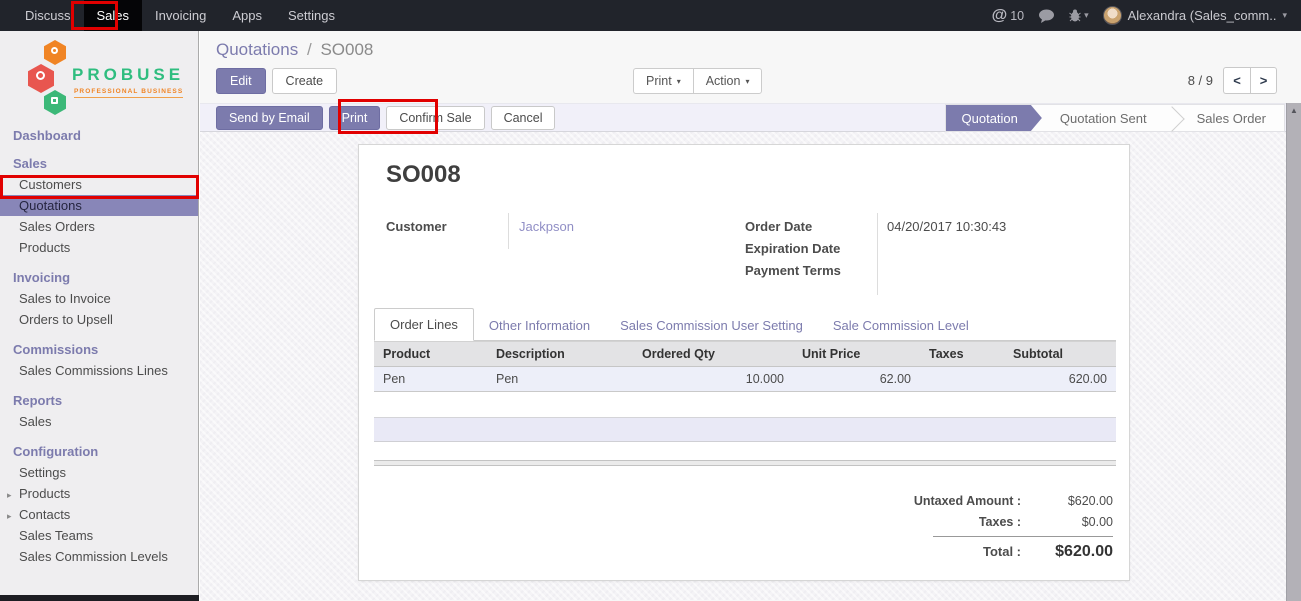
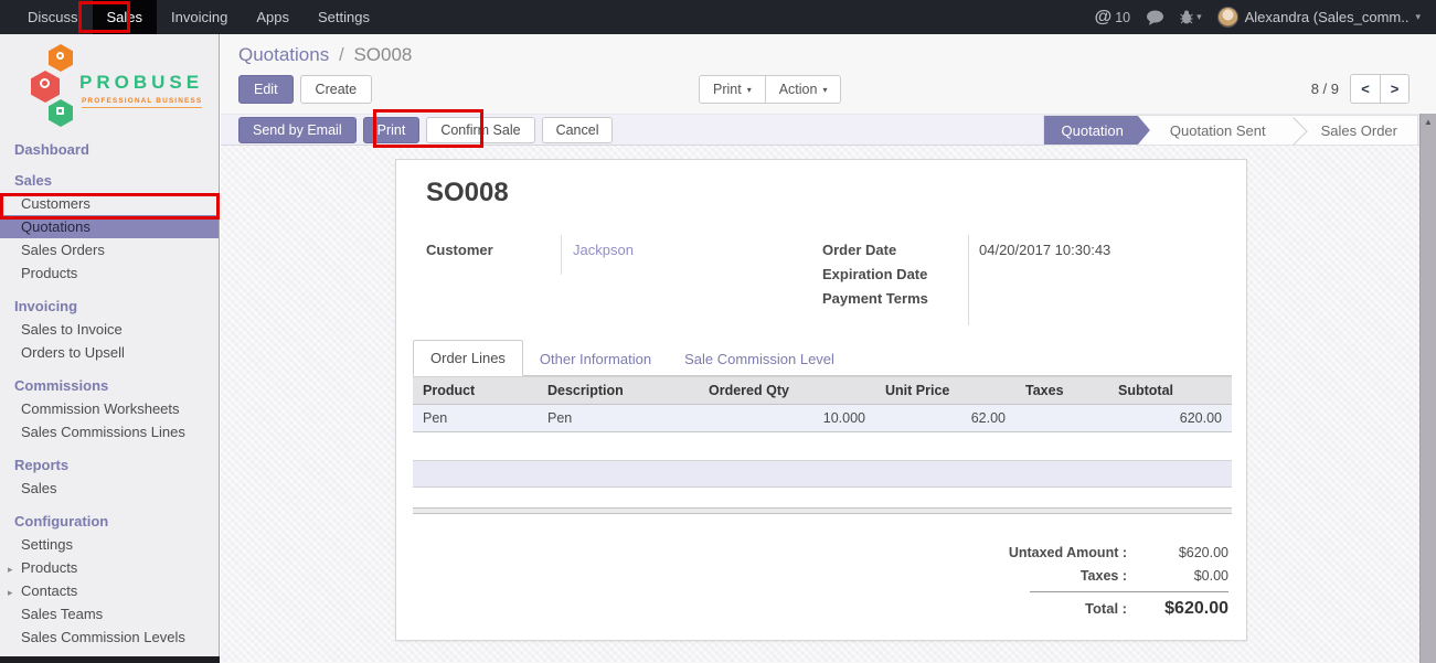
  Discuss
  Sales
  Invoicing
  Apps
  Settings
  @
  10
  ▾
  Alexandra (Sales_comm..
  ▾
  PROBUSE
  Dashboard
  Sales
  Customers
  Quotations
  Sales Orders
  Products
  Invoicing
  Sales to Invoice
  Orders to Upsell
  Commissions
+ Commission Worksheets
  Sales Commissions Lines
  Reports
  Sales
  Configuration
  Settings
  ▸
  Products
  ▸
  Contacts
  Sales Teams
  Sales Commission Levels
  Quotations / SO008
  Edit
  Create
  Print
  ▾
  Action
  ▾
  8 / 9
  <
  >
  Send by Email
  Print
  Confirm Sale
  Cancel
  Quotation
  Quotation Sent
  Sales Order
  SO008
  Customer
  Jackpson
  Order Date
  Expiration Date
  Payment Terms
  04/20/2017 10:30:43
  Order Lines
  Other Information
- Sales Commission User Setting
  Sale Commission Level
  Product	Description	Ordered Qty	Unit Price	Taxes	Subtotal
  Pen	Pen	10.000	62.00		620.00
  Untaxed Amount :
  $620.00
  Taxes :
  $0.00
  Total :
  $620.00
  ▲
